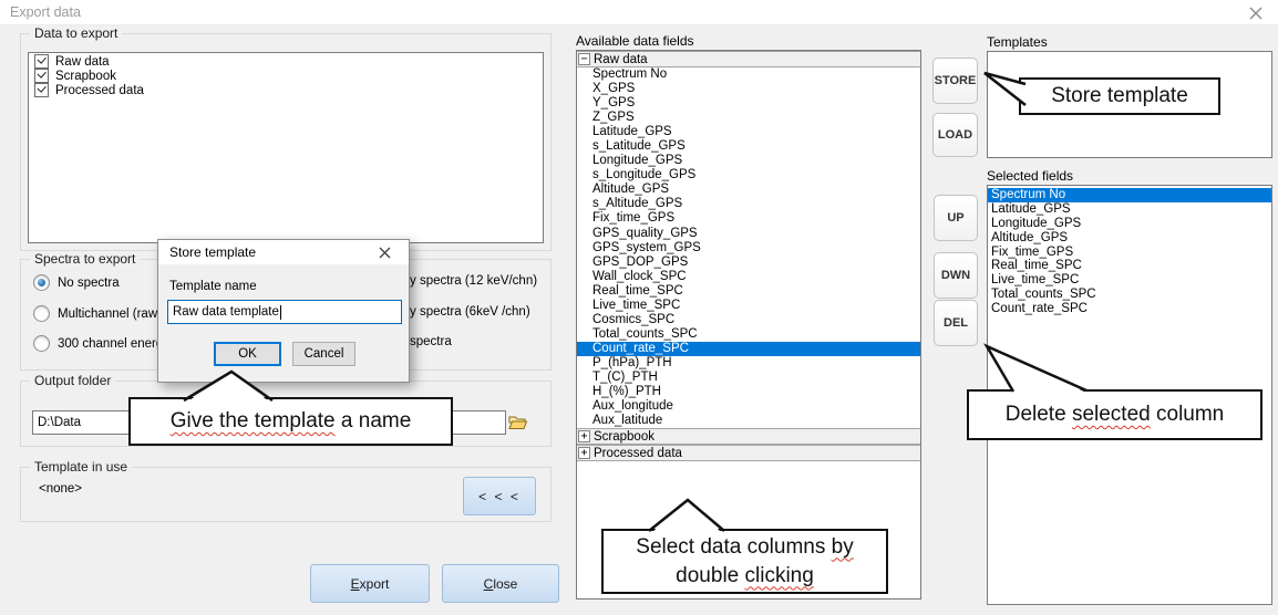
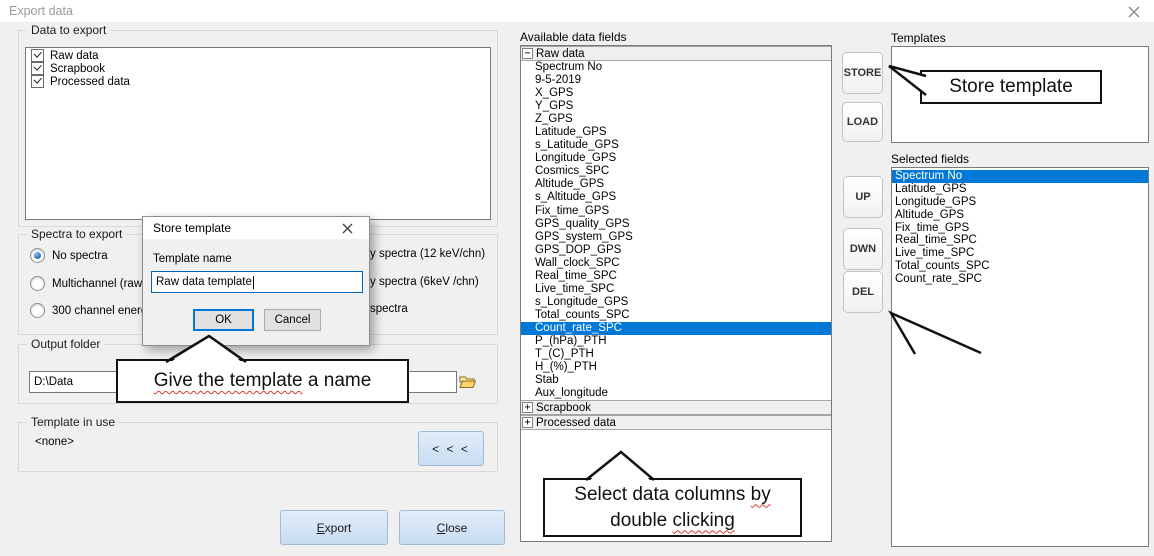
  Export data
  Data to export
  Raw data
  Scrapbook
  Processed data
  Spectra to export
  No spectra
  Multichannel (raw
  300 channel ener
  y spectra (12 keV/chn)
  y spectra (6keV /chn)
  spectra
  Output folder
  D:\Data
  Template in use
  <none>
  < < <
  Export
  Close
  Available data fields
  −
  Raw data
  Spectrum No
+ 9-5-2019
  X_GPS
  Y_GPS
  Z_GPS
  Latitude_GPS
  s_Latitude_GPS
  Longitude_GPS
- s_Longitude_GPS
+ Cosmics_SPC
  Altitude_GPS
  s_Altitude_GPS
  Fix_time_GPS
  GPS_quality_GPS
  GPS_system_GPS
  GPS_DOP_GPS
  Wall_clock_SPC
  Real_time_SPC
  Live_time_SPC
- Cosmics_SPC
+ s_Longitude_GPS
  Total_counts_SPC
  Count_rate_SPC
  P_(hPa)_PTH
  T_(C)_PTH
  H_(%)_PTH
+ Stab
  Aux_longitude
- Aux_latitude
  +
  Scrapbook
  +
  Processed data
  STORE
  LOAD
  UP
  DWN
  DEL
  Templates
  Selected fields
  Spectrum No
  Latitude_GPS
  Longitude_GPS
  Altitude_GPS
  Fix_time_GPS
  Real_time_SPC
  Live_time_SPC
  Total_counts_SPC
  Count_rate_SPC
  Store template
  Template name
  Raw data template
  OK
  Cancel
  Store template
  Give the template a name
  Select data columns by
  double clicking
- Delete selected column
